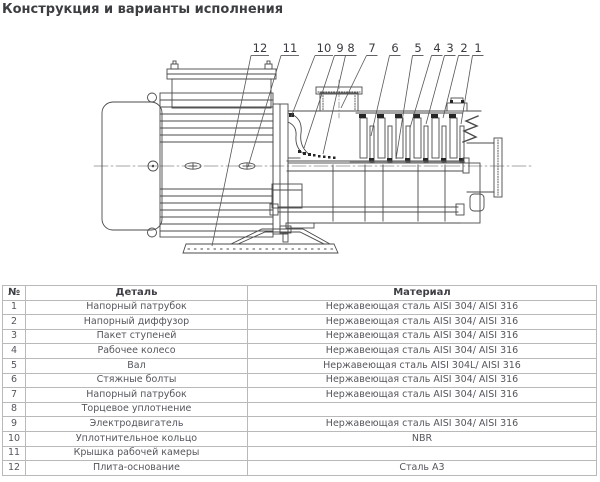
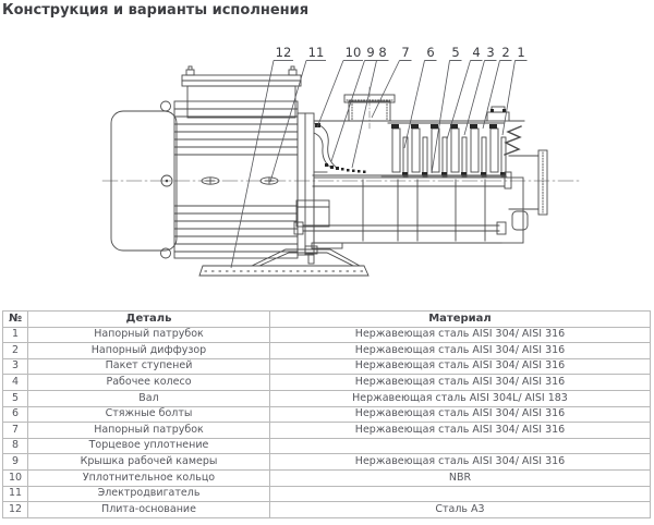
  Конструкция и варианты исполнения
  12
  11
  10
  9
  8
  7
  6
  5
  4
  3
  2
  1
  №	Деталь	Материал
  1	Напорный патрубок	Нержавеющая сталь AISI 304/ AISI 316
  2	Напорный диффузор	Нержавеющая сталь AISI 304/ AISI 316
  3	Пакет ступеней	Нержавеющая сталь AISI 304/ AISI 316
  4	Рабочее колесо	Нержавеющая сталь AISI 304/ AISI 316
- 5	Вал	Нержавеющая сталь AISI 304L/ AISI 316
+ 5	Вал	Нержавеющая сталь AISI 304L/ AISI 183
  6	Стяжные болты	Нержавеющая сталь AISI 304/ AISI 316
  7	Напорный патрубок	Нержавеющая сталь AISI 304/ AISI 316
  8	Торцевое уплотнение
- 9	Электродвигатель	Нержавеющая сталь AISI 304/ AISI 316
+ 9	Крышка рабочей камеры	Нержавеющая сталь AISI 304/ AISI 316
  10	Уплотнительное кольцо	NBR
- 11	Крышка рабочей камеры
+ 11	Электродвигатель
  12	Плита-основание	Сталь А3
